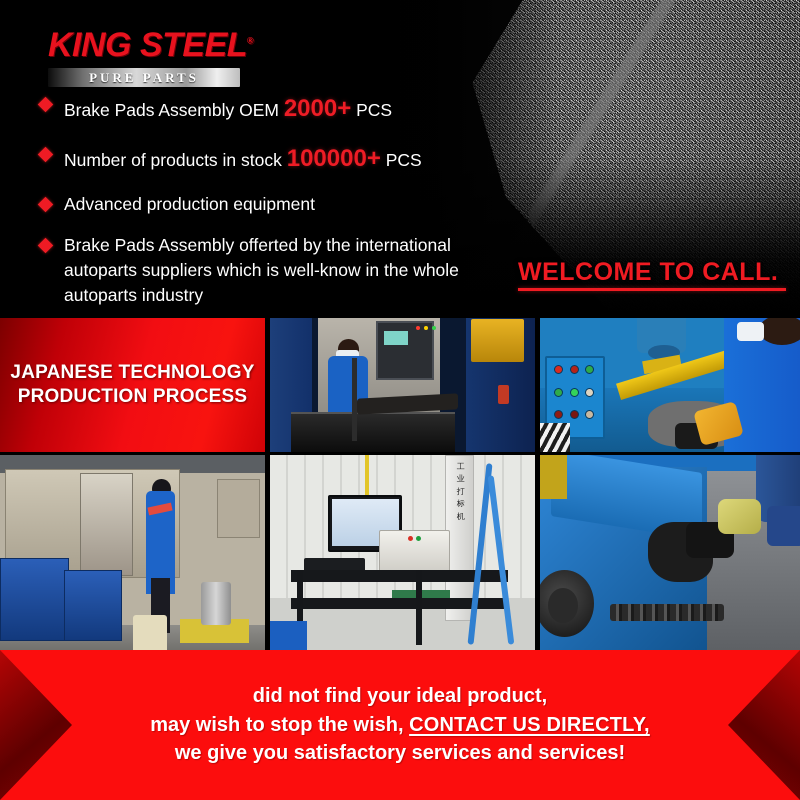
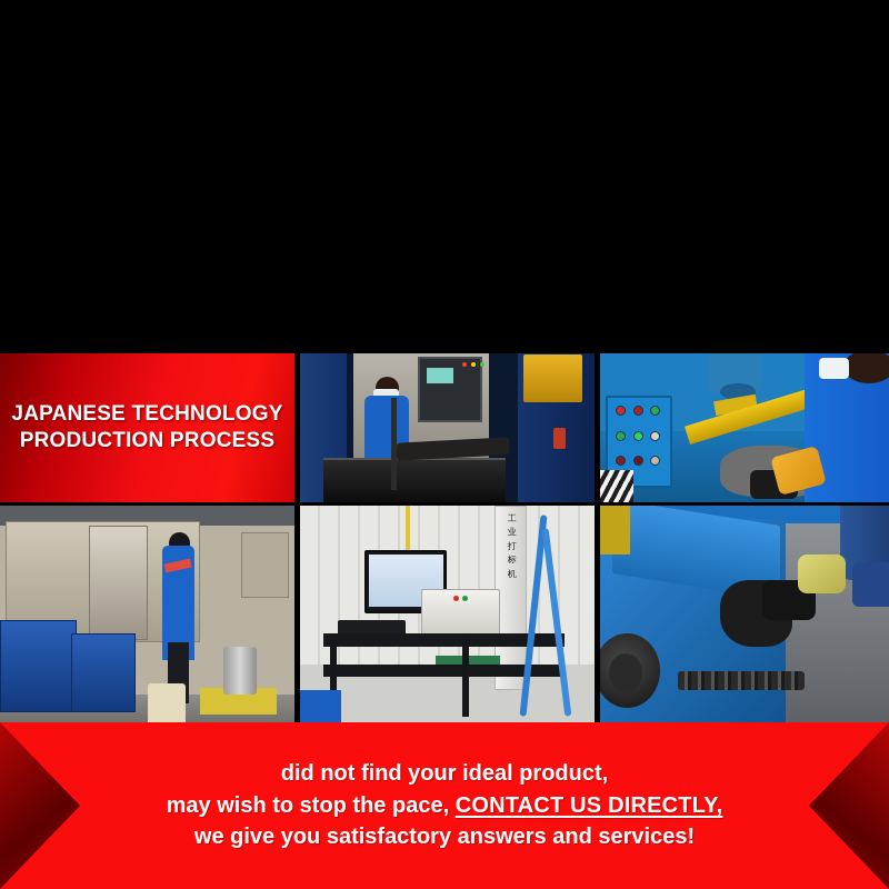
- KING STEEL®
- PURE PARTS
- Brake Pads Assembly OEM 2000+ PCS
- Number of products in stock 100000+ PCS
- Advanced production equipment
- Brake Pads Assembly offerted by the international autoparts suppliers which is well-know in the whole autoparts industry
- WELCOME TO CALL.
  JAPANESE TECHNOLOGY
  PRODUCTION PROCESS
  工
  业
  打
  标
  机
  did not find your ideal product,
- may wish to stop the wish, CONTACT US DIRECTLY,
+ may wish to stop the pace, CONTACT US DIRECTLY,
- we give you satisfactory services and services!
+ we give you satisfactory answers and services!
